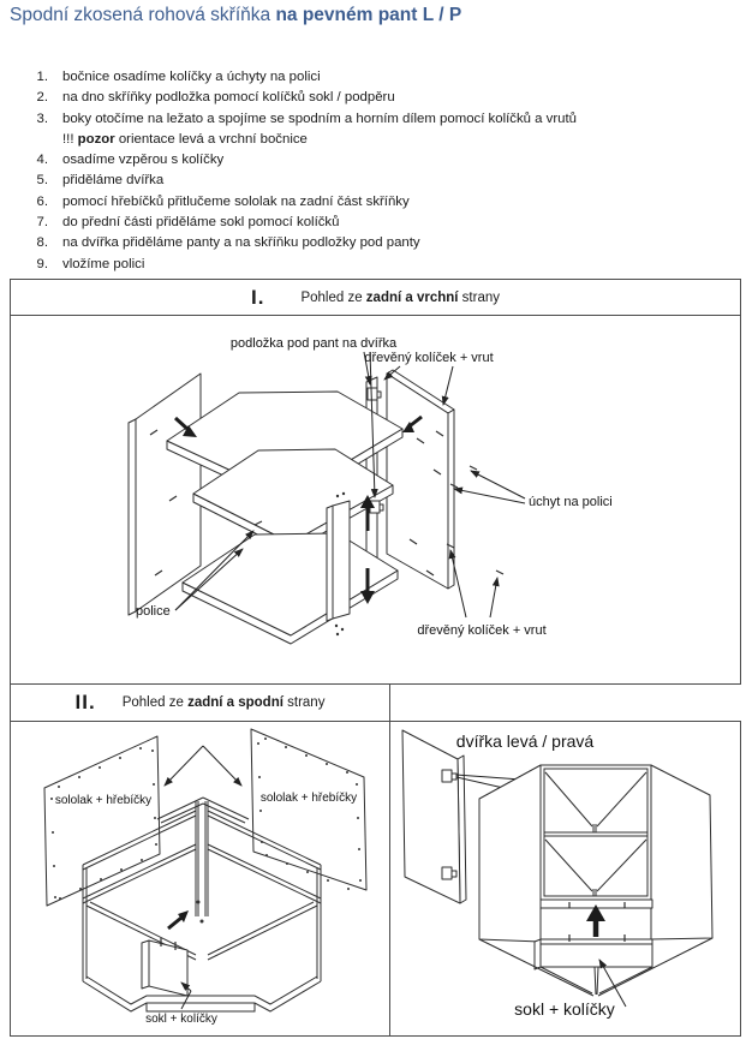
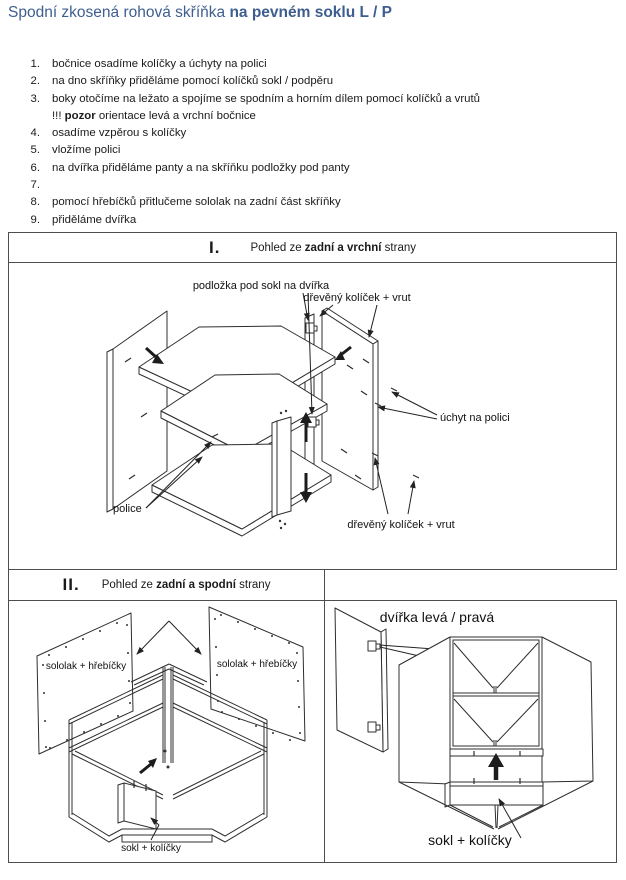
- Spodní zkosená rohová skříňka na pevném pant L / P
+ Spodní zkosená rohová skříňka na pevném soklu L / P
  1.
  bočnice osadíme kolíčky a úchyty na polici
  2.
- na dno skříňky podložka pomocí kolíčků sokl / podpěru
+ na dno skříňky přiděláme pomocí kolíčků sokl / podpěru
  3.
  boky otočíme na ležato a spojíme se spodním a horním dílem pomocí kolíčků a vrutů
  !!! pozor orientace levá a vrchní bočnice
  4.
  osadíme vzpěrou s kolíčky
  5.
- přiděláme dvířka
+ vložíme polici
  6.
- pomocí hřebíčků přitlučeme sololak na zadní část skříňky
+ na dvířka přiděláme panty a na skříňku podložky pod panty
  7.
- do přední části přiděláme sokl pomocí kolíčků
  8.
- na dvířka přiděláme panty a na skříňku podložky pod panty
+ pomocí hřebíčků přitlučeme sololak na zadní část skříňky
  9.
- vložíme polici
+ přiděláme dvířka
  I.
  Pohled ze zadní a vrchní strany
- podložka pod pant na dvířka
+ podložka pod sokl na dvířka
  dřevěný kolíček + vrut
  úchyt na polici
  police
  dřevěný kolíček + vrut
  II.
  Pohled ze zadní a spodní strany
  sokl + kolíčky
  sololak + hřebíčky
  sololak + hřebíčky
  dvířka levá / pravá
  sokl + kolíčky
